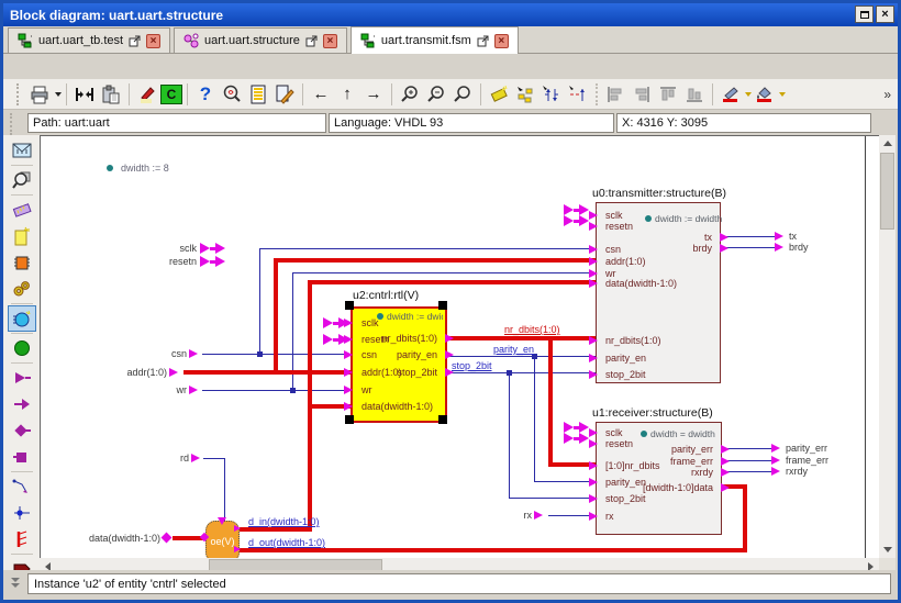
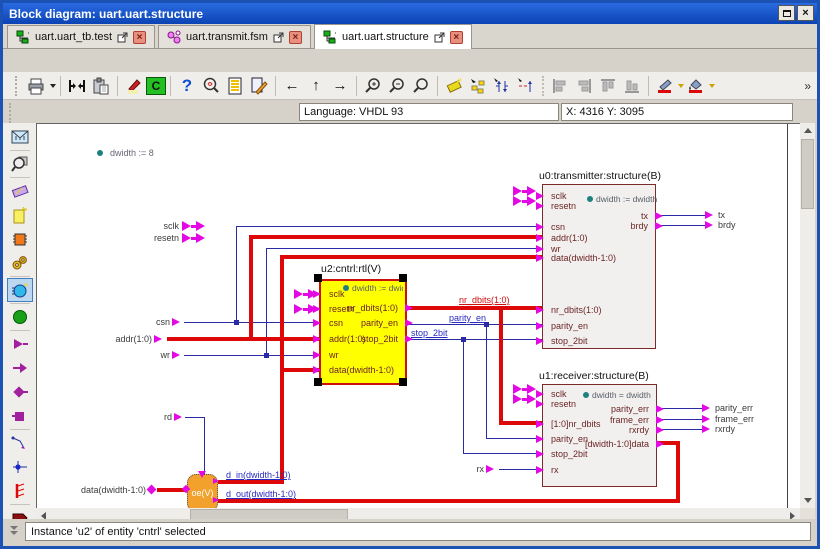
  Block diagram: uart.uart.structure
  ×
  uart.uart_tb.test
  ×
- uart.uart.structure
+ uart.transmit.fsm
  ×
- uart.transmit.fsm
+ uart.uart.structure
  ×
  C
  ?
  ←
  ↑
  →
  »
- Path: uart:uart
  Language: VHDL 93
  X: 4316 Y: 3095
  dwidth := 8
  nr_dbits(1:0)
  parity_en
  stop_2bit
  d_in(dwidth-1:0)
  d_out(dwidth-1:0)
  sclk
  resetn
  csn
  addr(1:0)
  wr
  rd
  data(dwidth-1:0)
  rx
  tx
  brdy
  parity_err
  frame_err
  rxrdy
  u2:cntrl:rtl(V)
  dwidth := dwi
  sclk
  resetn
  csn
  addr(1:0)
  wr
  data(dwidth-1:0)
  nr_dbits(1:0)
  parity_en
  stop_2bit
  u0:transmitter:structure(B)
  dwidth := dwidth
  sclk
  resetn
  csn
  addr(1:0)
  wr
  data(dwidth-1:0)
  nr_dbits(1:0)
  parity_en
  stop_2bit
  tx
  brdy
  u1:receiver:structure(B)
  dwidth = dwidth
  sclk
  resetn
  [1:0]nr_dbits
  parity_en
  stop_2bit
  rx
  parity_err
  frame_err
  rxrdy
  [dwidth-1:0]data
  oe(V)
  Instance 'u2' of entity 'cntrl' selected
